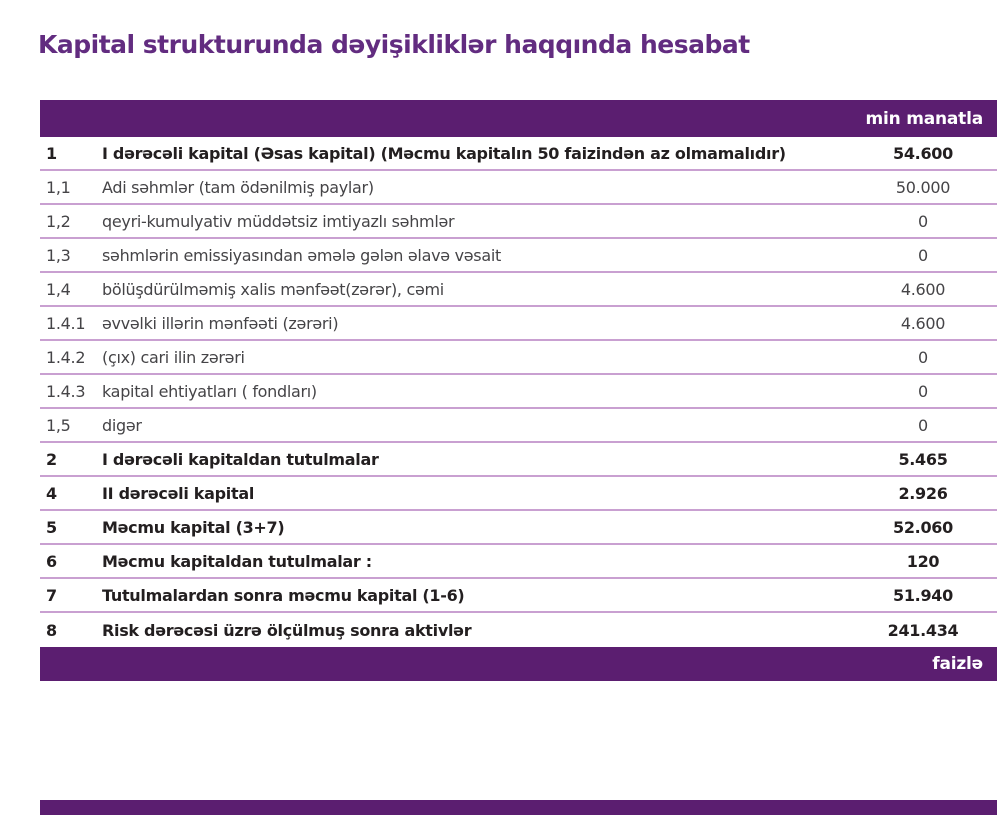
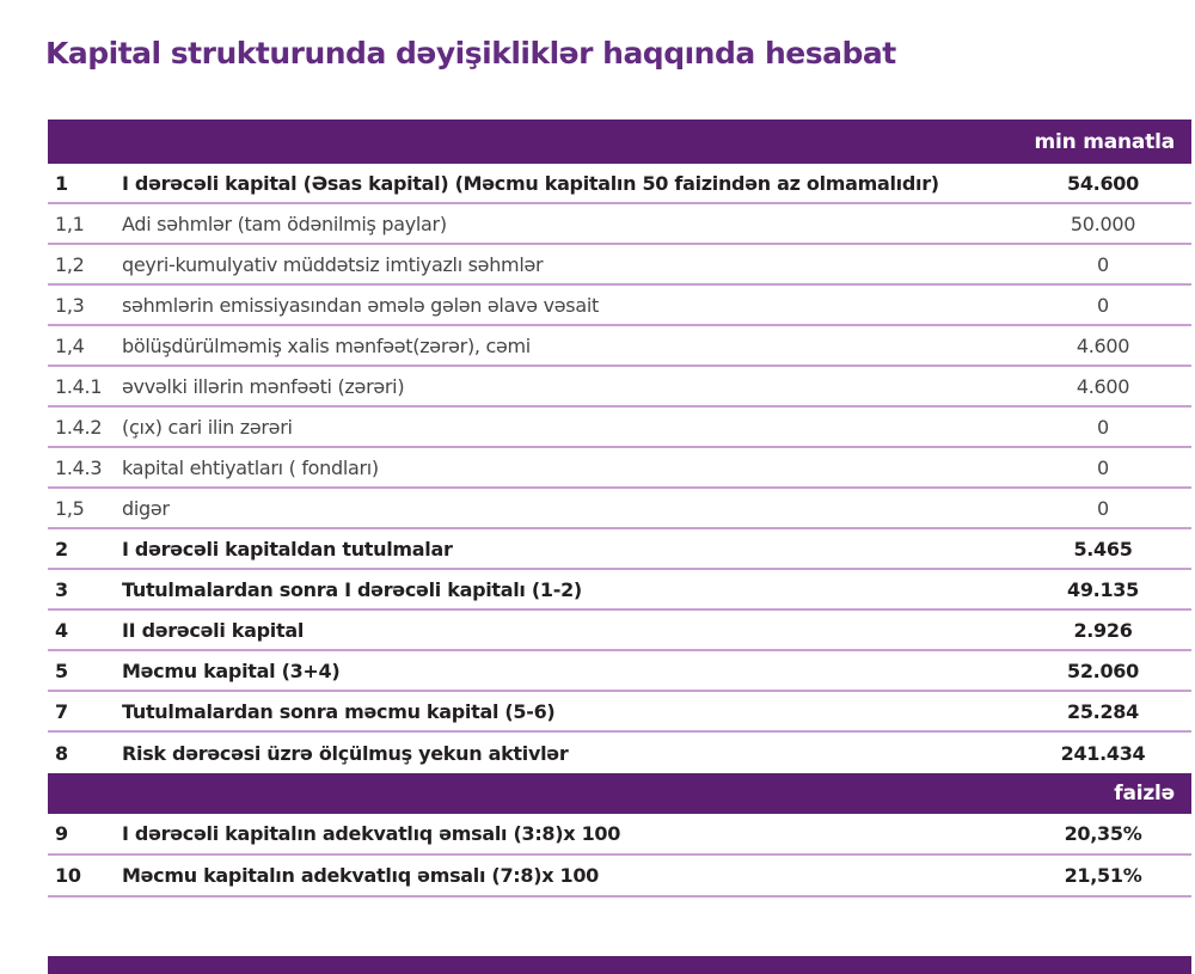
  Kapital strukturunda dəyişikliklər haqqında hesabat
  min manatla
  1
  I dərəcəli kapital (Əsas kapital) (Məcmu kapitalın 50 faizindən az olmamalıdır)
  54.600
  1,1
  Adi səhmlər (tam ödənilmiş paylar)
  50.000
  1,2
  qeyri-kumulyativ müddətsiz imtiyazlı səhmlər
  0
  1,3
  səhmlərin emissiyasından əmələ gələn əlavə vəsait
  0
  1,4
  bölüşdürülməmiş xalis mənfəət(zərər), cəmi
  4.600
  1.4.1
  əvvəlki illərin mənfəəti (zərəri)
  4.600
  1.4.2
  (çıx) cari ilin zərəri
  0
  1.4.3
  kapital ehtiyatları ( fondları)
  0
  1,5
  digər
  0
  2
  I dərəcəli kapitaldan tutulmalar
  5.465
+ 3
+ Tutulmalardan sonra I dərəcəli kapitalı (1-2)
+ 49.135
  4
  II dərəcəli kapital
  2.926
  5
- Məcmu kapital (3+7)
+ Məcmu kapital (3+4)
  52.060
- 6
- Məcmu kapitaldan tutulmalar :
- 120
  7
- Tutulmalardan sonra məcmu kapital (1-6)
+ Tutulmalardan sonra məcmu kapital (5-6)
- 51.940
+ 25.284
  8
- Risk dərəcəsi üzrə ölçülmuş sonra aktivlər
+ Risk dərəcəsi üzrə ölçülmuş yekun aktivlər
  241.434
  faizlə
+ 9
+ I dərəcəli kapitalın adekvatlıq əmsalı (3:8)x 100
+ 20,35%
+ 10
+ Məcmu kapitalın adekvatlıq əmsalı (7:8)x 100
+ 21,51%
